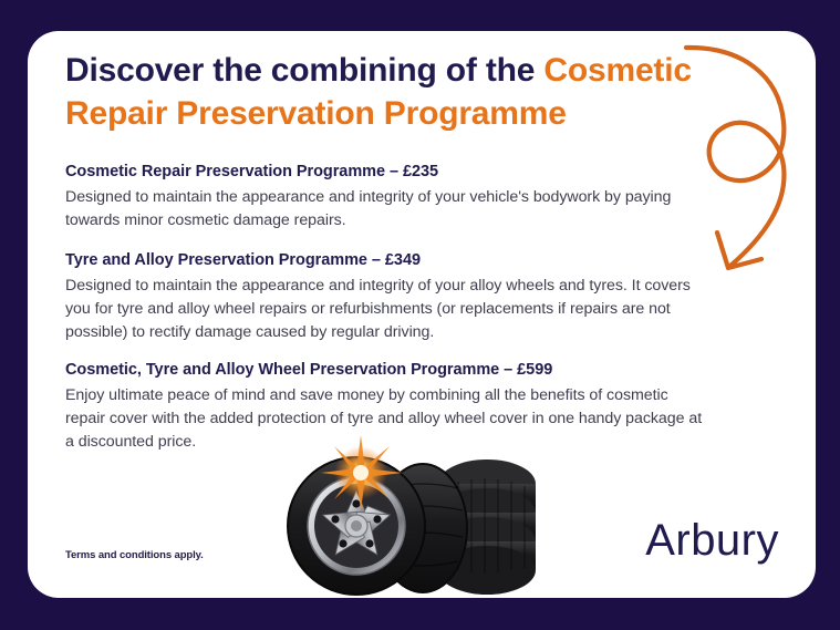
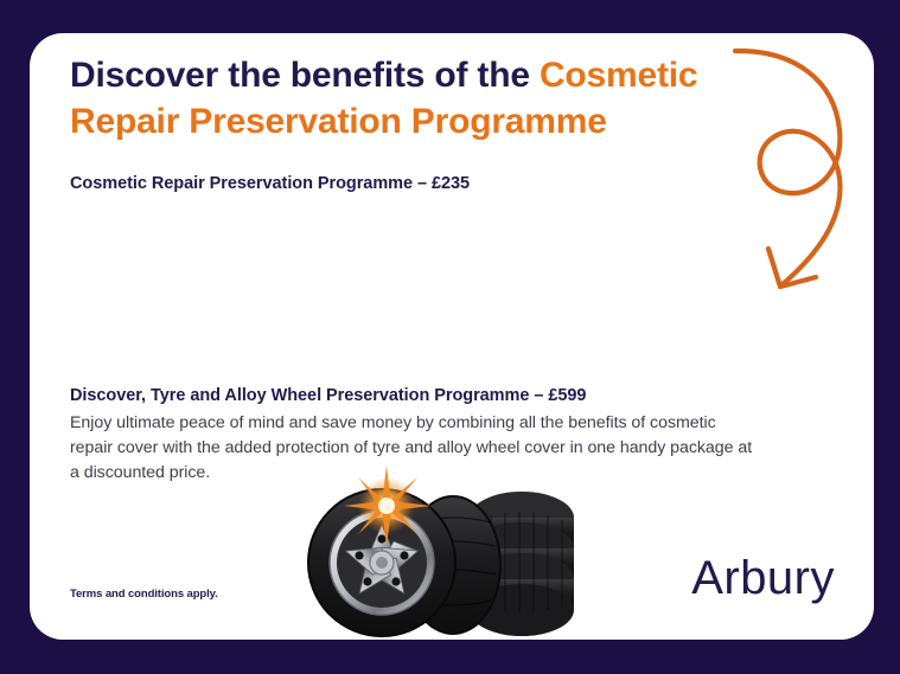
- Discover the combining of the Cosmetic
+ Discover the benefits of the Cosmetic
  Repair Preservation Programme
  Cosmetic Repair Preservation Programme – £235
- Designed to maintain the appearance and integrity of your vehicle's bodywork by paying towards minor cosmetic damage repairs.
- Tyre and Alloy Preservation Programme – £349
- Designed to maintain the appearance and integrity of your alloy wheels and tyres. It covers you for tyre and alloy wheel repairs or refurbishments (or replacements if repairs are not possible) to rectify damage caused by regular driving.
- Cosmetic, Tyre and Alloy Wheel Preservation Programme – £599
+ Discover, Tyre and Alloy Wheel Preservation Programme – £599
  Enjoy ultimate peace of mind and save money by combining all the benefits of cosmetic repair cover with the added protection of tyre and alloy wheel cover in one handy package at a discounted price.
  Terms and conditions apply.
  Arbury
